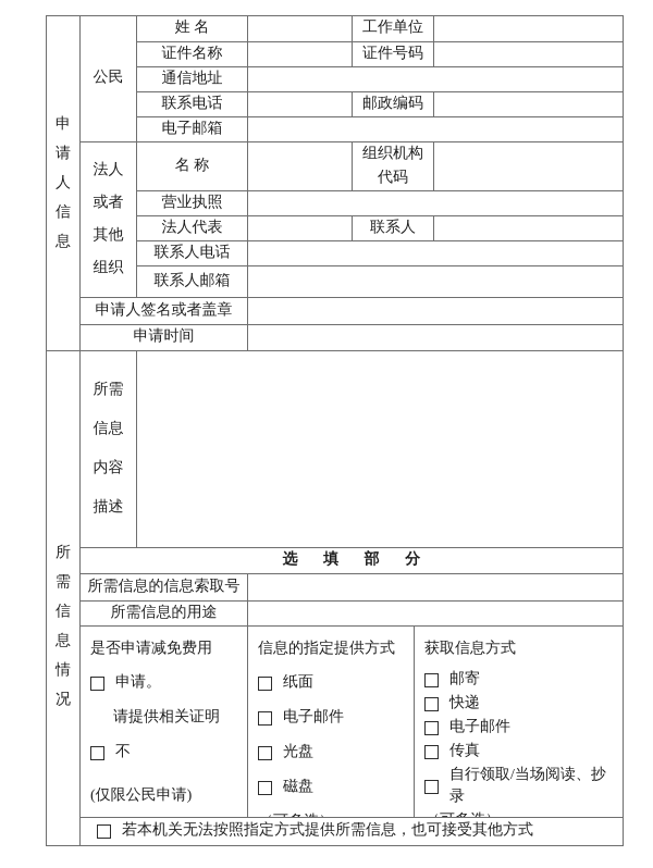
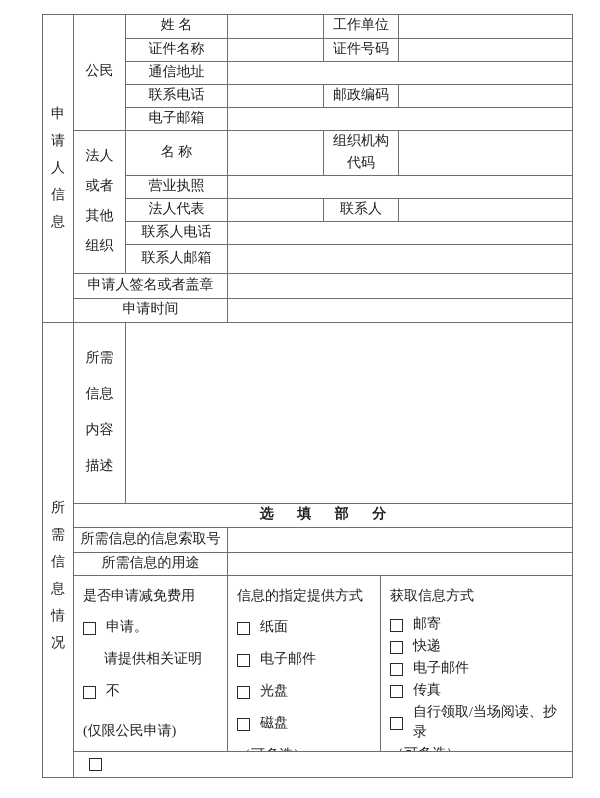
  申请人信息	公民	姓 名		工作单位
  证件名称		证件号码
  通信地址
  联系电话		邮政编码
  电子邮箱
  法人或者其他组织	名 称		组织机构代码
  营业执照
  法人代表		联系人
  联系人电话
  联系人邮箱
  申请人签名或者盖章
  申请时间
  所需信息情况	所需信息内容描述
  选 填 部 分
  所需信息的信息索取号
  所需信息的用途
  是否申请减免费用 申请。 请提供相关证明 不 (仅限公民申请)	信息的指定提供方式 纸面 电子邮件 光盘 磁盘	获取信息方式 邮寄 快递 电子邮件 传真 自行领取/当场阅读、抄录
- 若本机关无法按照指定方式提供所需信息，也可接受其他方式
